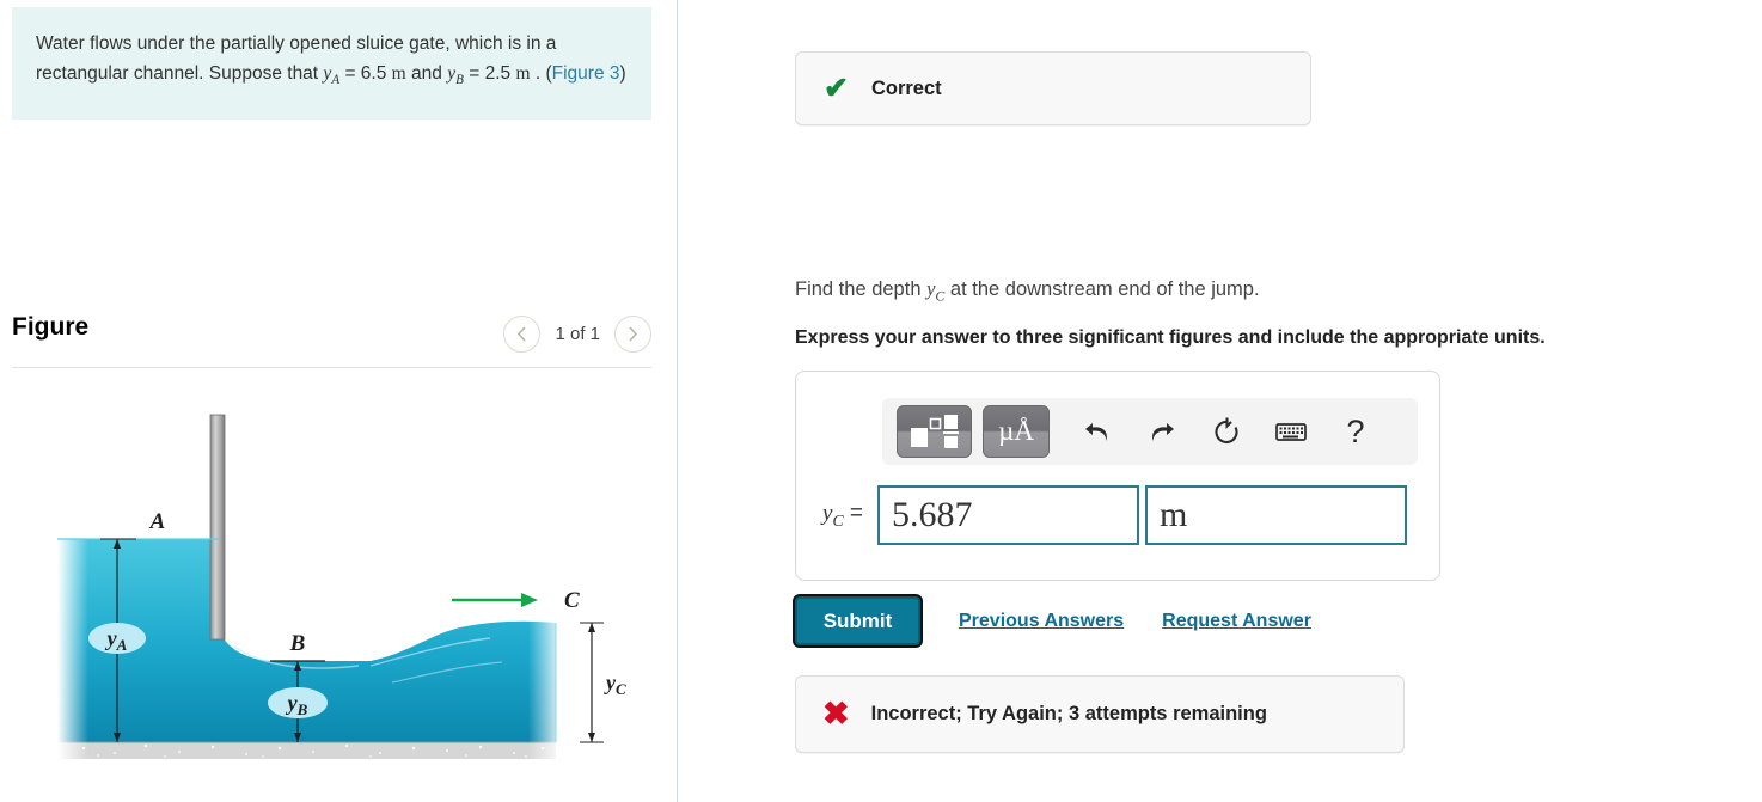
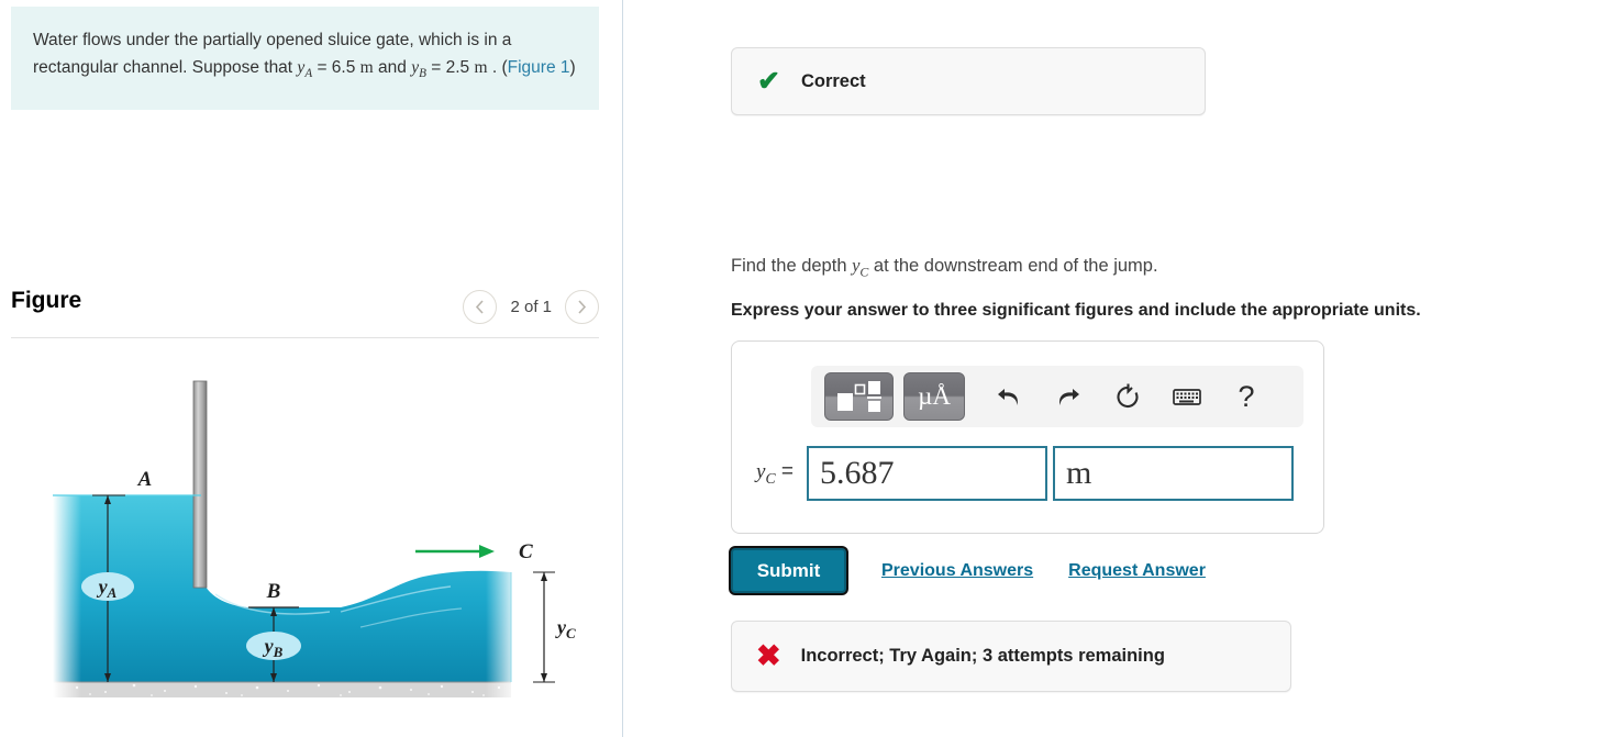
- Water flows under the partially opened sluice gate, which is in a rectangular channel. Suppose that yA = 6.5 m and yB = 2.5 m . (Figure 3)
+ Water flows under the partially opened sluice gate, which is in a rectangular channel. Suppose that yA = 6.5 m and yB = 2.5 m . (Figure 1)
  Figure
- 1 of 1
+ 2 of 1
  yA
  A
  yB
  B
  C
  yC
  ✔
  Correct
  Find the depth yC at the downstream end of the jump.
  Express your answer to three significant figures and include the appropriate units.
  µÅ
  ?
  yC =
  5.687
  m
  Submit
  Previous Answers
  Request Answer
  ✖
  Incorrect; Try Again; 3 attempts remaining
